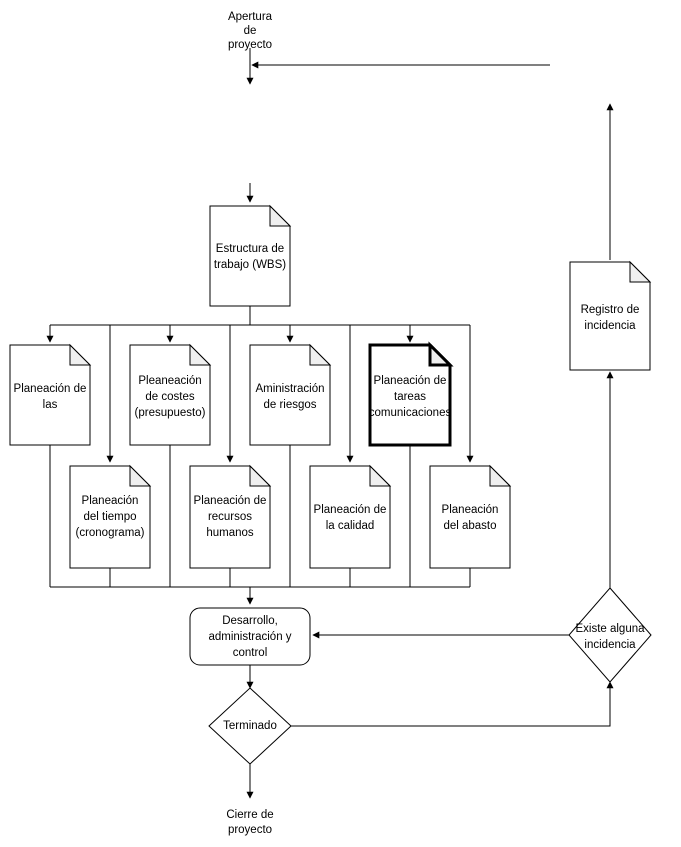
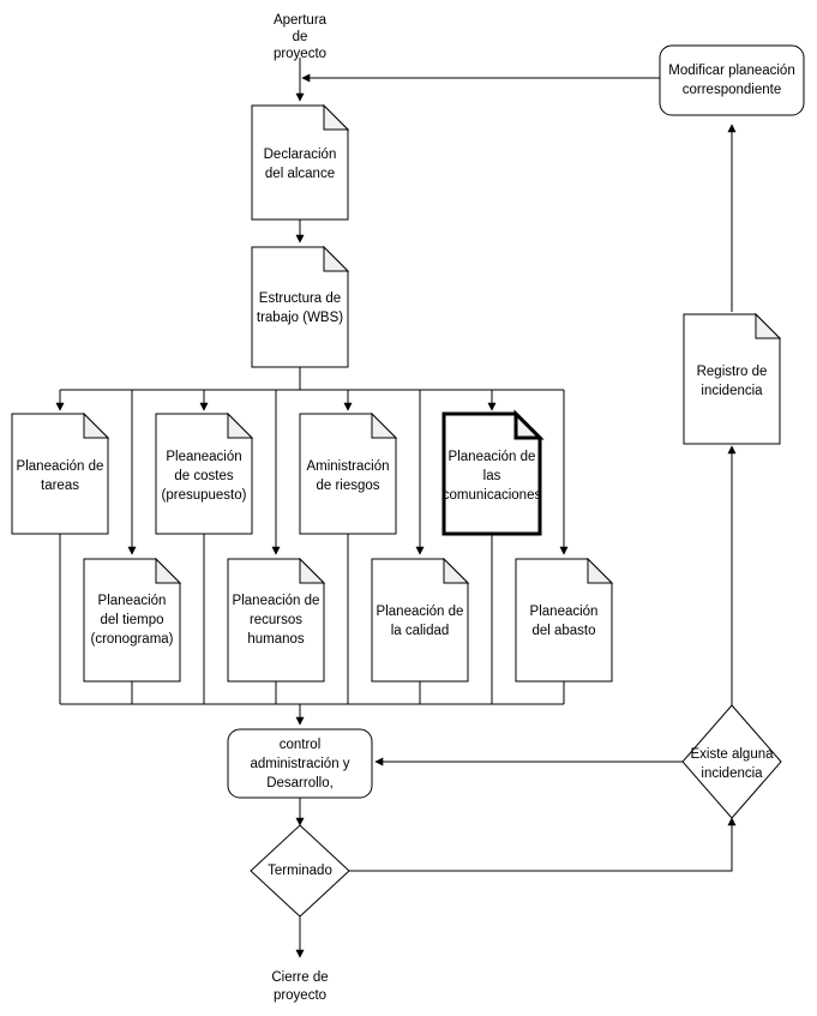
  Apertura
  de
  proyecto
+ Declaración
+ del alcance
  Estructura de
  trabajo (WBS)
  Planeación de
- las
+ tareas
  Pleaneación
  de costes
  (presupuesto)
  Aministración
  de riesgos
  Planeación de
- tareas
+ las
  comunicaciones
  Planeación
  del tiempo
  (cronograma)
  Planeación de
  recursos
  humanos
  Planeación de
  la calidad
  Planeación
  del abasto
  Registro de
  incidencia
+ Modificar planeación
+ correspondiente
- Desarrollo,
+ control
  administración y
- control
+ Desarrollo,
  Terminado
  Existe alguna
  incidencia
  Cierre de
  proyecto
